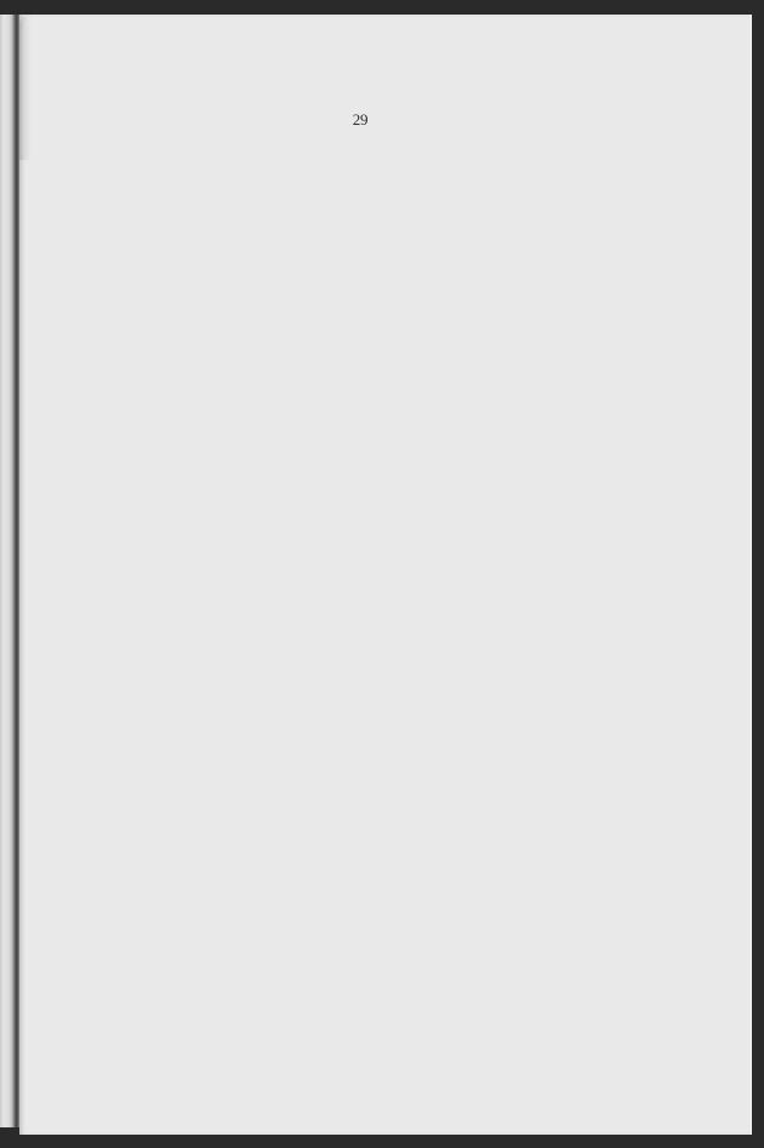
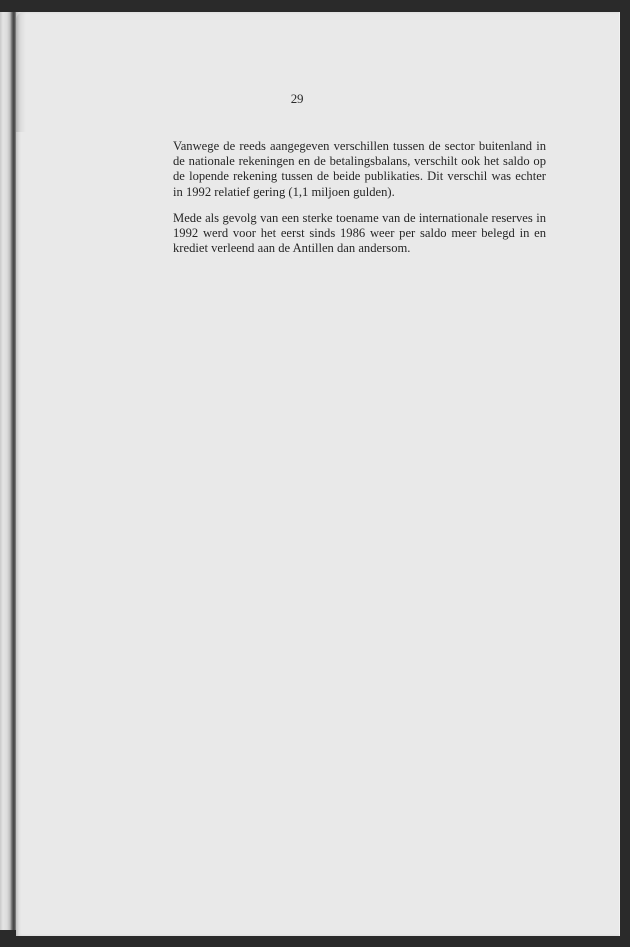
  29
+ Vanwege de reeds aangegeven verschillen tussen de sector buitenland in de nationale rekeningen en de betalingsbalans, verschilt ook het saldo op de lopende rekening tussen de beide publikaties. Dit verschil was echter in 1992 relatief gering (1,1 miljoen gulden).
+ Mede als gevolg van een sterke toename van de internationale reserves in 1992 werd voor het eerst sinds 1986 weer per saldo meer belegd in en krediet verleend aan de Antillen dan andersom.
